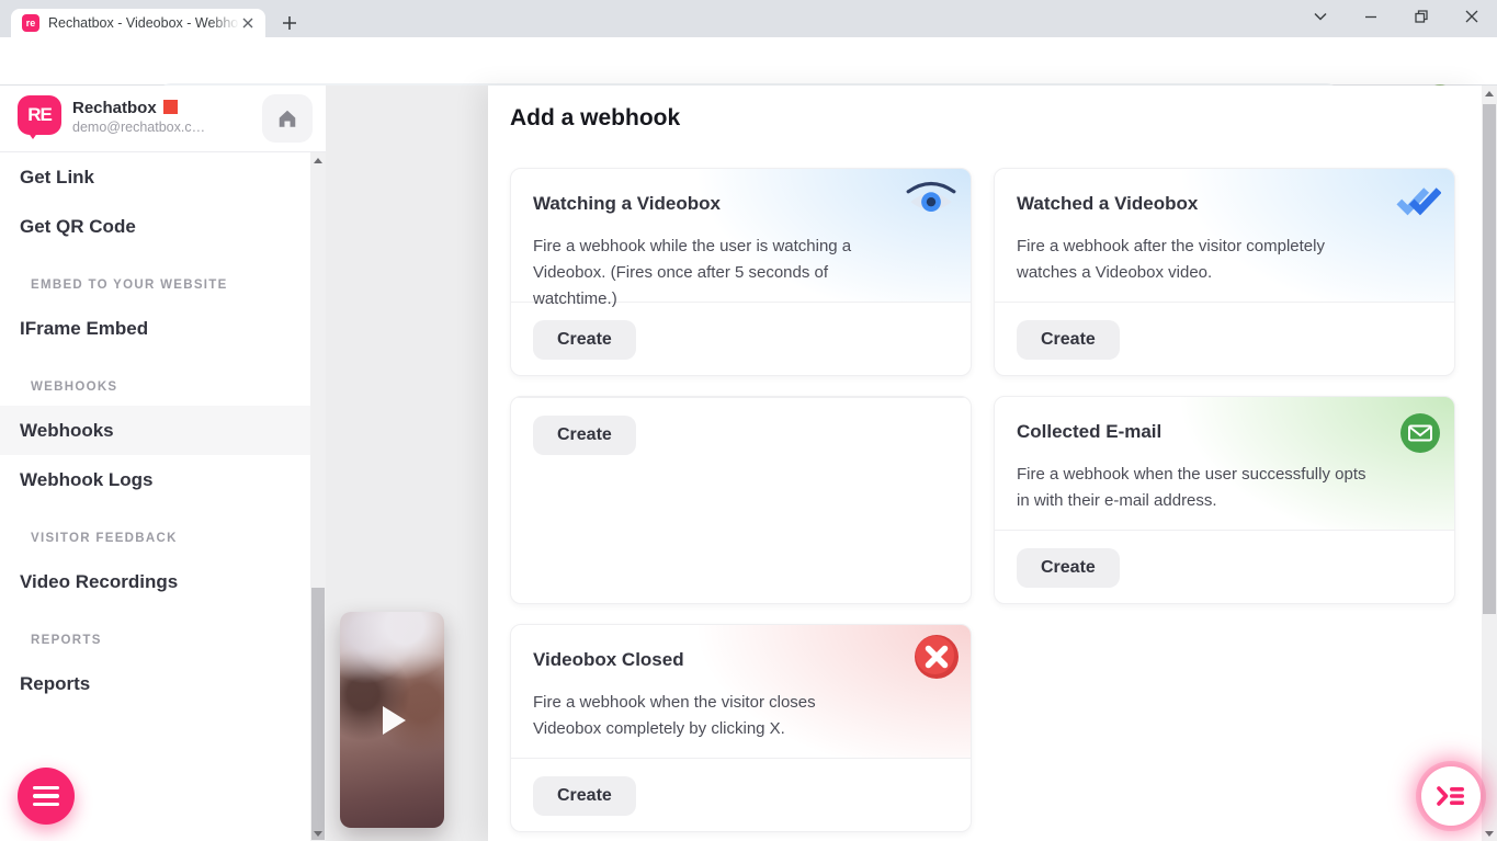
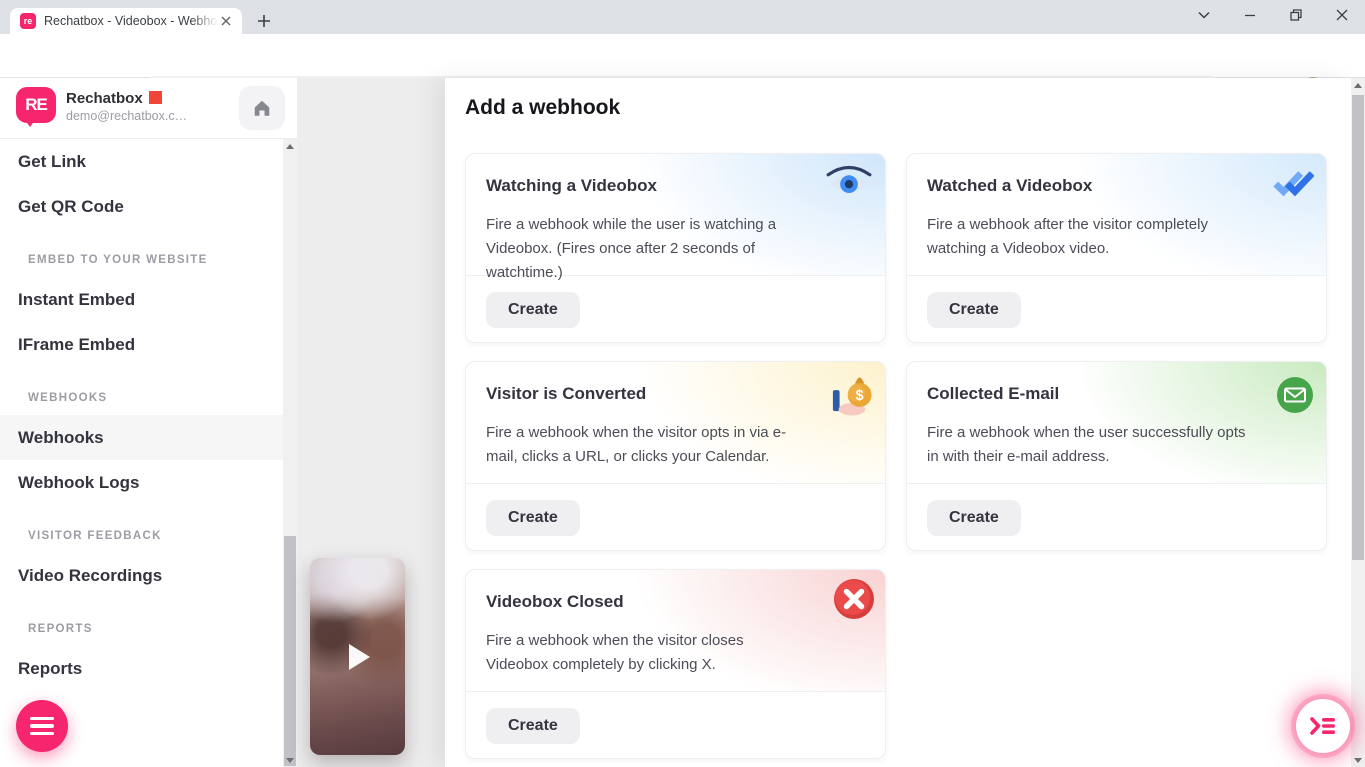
  re
  Rechatbox - Videobox - Webho
  RE
  Rechatbox
  demo@rechatbox.c…
  Get Link
  Get QR Code
  EMBED TO YOUR WEBSITE
+ Instant Embed
  IFrame Embed
  WEBHOOKS
  Webhooks
  Webhook Logs
  VISITOR FEEDBACK
  Video Recordings
  REPORTS
  Reports
  Add a webhook
  Watching a Videobox
- Fire a webhook while the user is watching a Videobox. (Fires once after 5 seconds of watchtime.)
+ Fire a webhook while the user is watching a Videobox. (Fires once after 2 seconds of watchtime.)
  Create
  Watched a Videobox
- Fire a webhook after the visitor completely watches a Videobox video.
+ Fire a webhook after the visitor completely watching a Videobox video.
  Create
+ Visitor is Converted
+ Fire a webhook when the visitor opts in via e-mail, clicks a URL, or clicks your Calendar.
+ $
  Create
  Collected E-mail
  Fire a webhook when the user successfully opts in with their e-mail address.
  Create
  Videobox Closed
  Fire a webhook when the visitor closes Videobox completely by clicking X.
  Create
